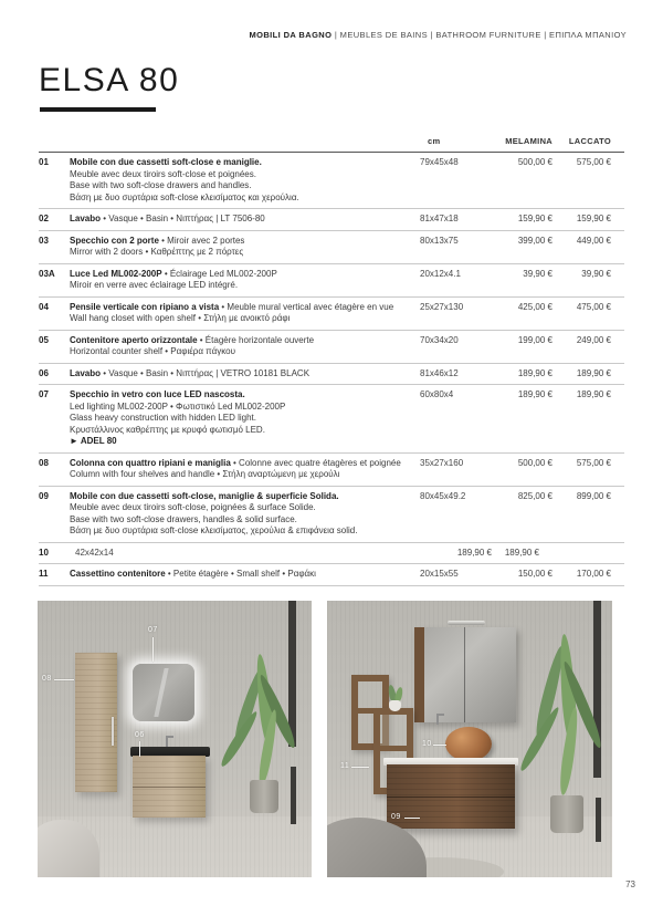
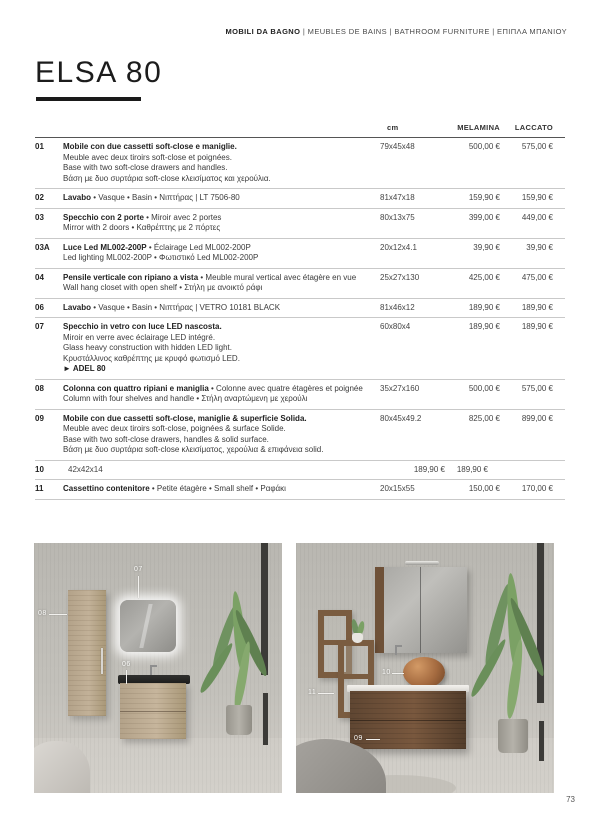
  MOBILI DA BAGNO | MEUBLES DE BAINS | BATHROOM FURNITURE | ΕΠΙΠΛΑ ΜΠΑΝΙΟΥ
  ELSA 80
  cm
  MELAMINA
  LACCATO
  01
  Mobile con due cassetti soft-close e maniglie.
  Meuble avec deux tiroirs soft-close et poignées.
  Base with two soft-close drawers and handles.
  Βάση με δυο συρτάρια soft-close κλεισίματος και χερούλια.
  79x45x48
  500,00 €
  575,00 €
  02
  Lavabo • Vasque • Basin • Νιπτήρας | LT 7506-80
  81x47x18
  159,90 €
  159,90 €
  03
  Specchio con 2 porte • Miroir avec 2 portes
  Mirror with 2 doors • Καθρέπτης με 2 πόρτες
  80x13x75
  399,00 €
  449,00 €
  03A
  Luce Led ML002-200P • Éclairage Led ML002-200P
- Miroir en verre avec éclairage LED intégré.
+ Led lighting ML002-200P • Φωτιστικό Led ML002-200P
  20x12x4.1
  39,90 €
  39,90 €
  04
  Pensile verticale con ripiano a vista • Meuble mural vertical avec étagère en vue
  Wall hang closet with open shelf • Στήλη με ανοικτό ράφι
  25x27x130
  425,00 €
  475,00 €
- 05
- Contenitore aperto orizzontale • Étagère horizontale ouverte
- Horizontal counter shelf • Ραφιέρα πάγκου
- 70x34x20
- 199,00 €
- 249,00 €
  06
  Lavabo • Vasque • Basin • Νιπτήρας | VETRO 10181 BLACK
  81x46x12
  189,90 €
  189,90 €
  07
  Specchio in vetro con luce LED nascosta.
- Led lighting ML002-200P • Φωτιστικό Led ML002-200P
+ Miroir en verre avec éclairage LED intégré.
  Glass heavy construction with hidden LED light.
  Κρυστάλλινος καθρέπτης με κρυφό φωτισμό LED.
  ► ADEL 80
  60x80x4
  189,90 €
  189,90 €
  08
  Colonna con quattro ripiani e maniglia • Colonne avec quatre étagères et poignée
  Column with four shelves and handle • Στήλη αναρτώμενη με χερούλι
  35x27x160
  500,00 €
  575,00 €
  09
  Mobile con due cassetti soft-close, maniglie & superficie Solida.
  Meuble avec deux tiroirs soft-close, poignées & surface Solide.
  Base with two soft-close drawers, handles & solid surface.
  Βάση με δυο συρτάρια soft-close κλεισίματος, χερούλια & επιφάνεια solid.
  80x45x49.2
  825,00 €
  899,00 €
  10
  42x42x14
  189,90 €
  189,90 €
  11
  Cassettino contenitore • Petite étagère • Small shelf • Ραφάκι
  20x15x55
  150,00 €
  170,00 €
  73
